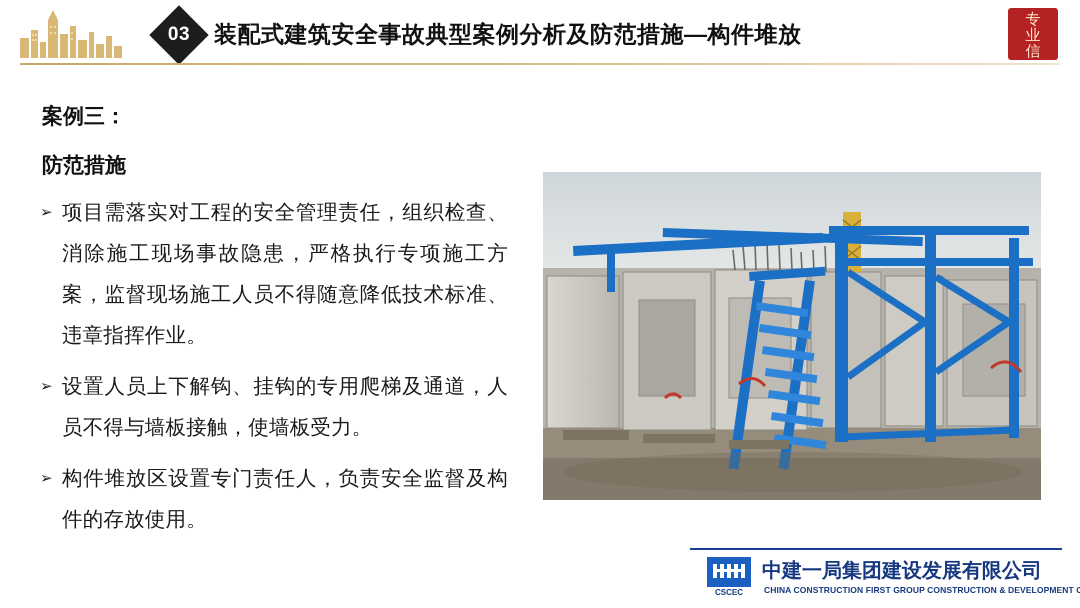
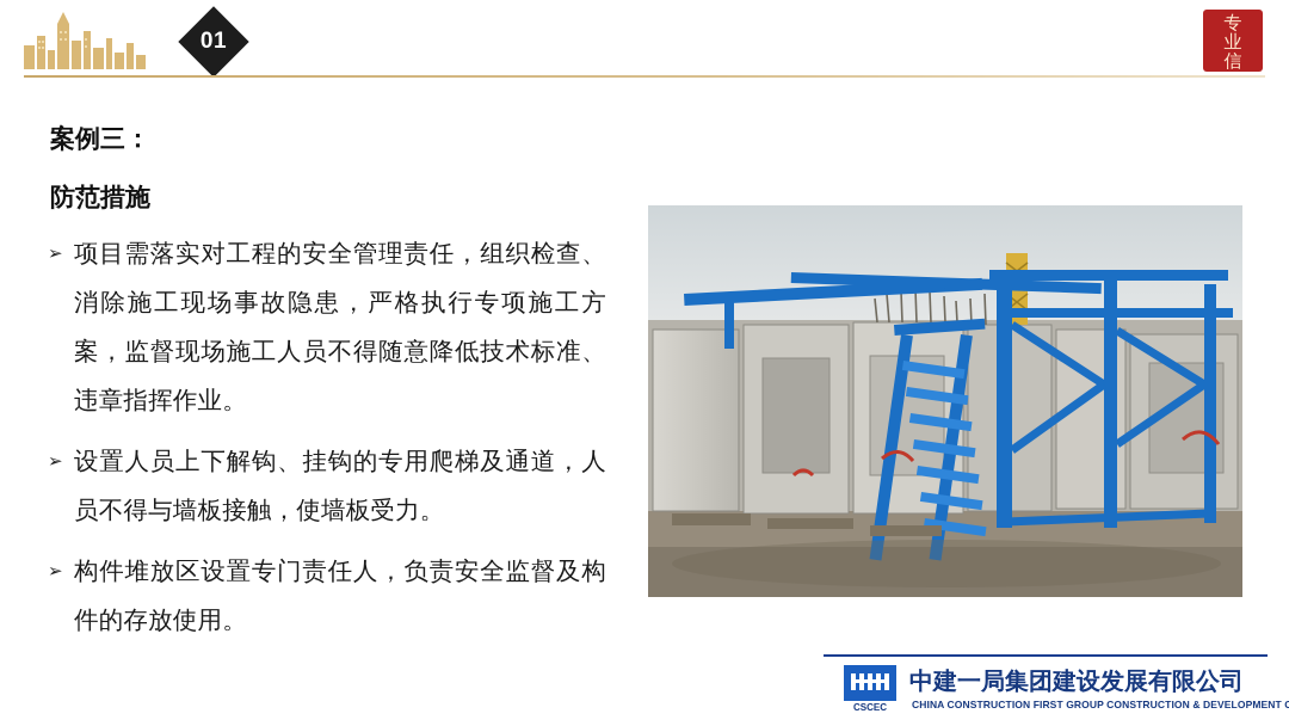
- 03
+ 01
- 装配式建筑安全事故典型案例分析及防范措施—构件堆放
  专
  业
  信
  案例三：
  防范措施
  ➢
  项目需落实对工程的安全管理责任，组织检查、消除施工现场事故隐患，严格执行专项施工方案，监督现场施工人员不得随意降低技术标准、违章指挥作业。
  ➢
  设置人员上下解钩、挂钩的专用爬梯及通道，人员不得与墙板接触，使墙板受力。
  ➢
  构件堆放区设置专门责任人，负责安全监督及构件的存放使用。
  CSCEC
  中建一局集团建设发展有限公司
  CHINA CONSTRUCTION FIRST GROUP CONSTRUCTION & DEVELOPMENT C
